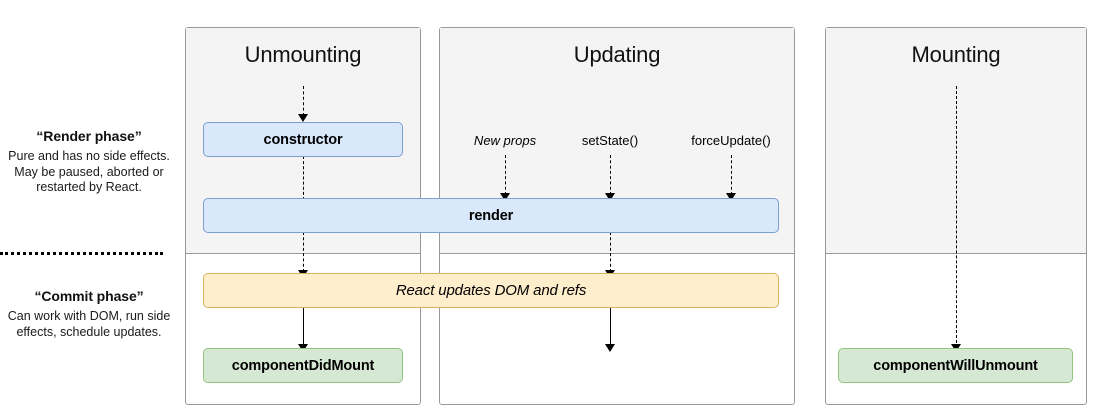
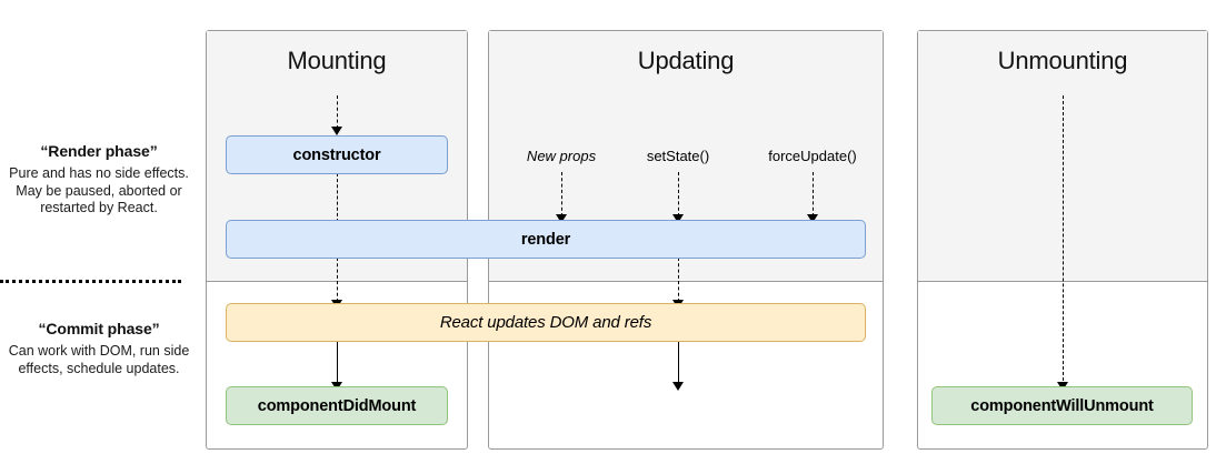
  “Render phase”
  Pure and has no side effects. May be paused, aborted or restarted by React.
  “Commit phase”
  Can work with DOM, run side effects, schedule updates.
- Unmounting
+ Mounting
  Updating
- Mounting
+ Unmounting
  New props
  setState()
  forceUpdate()
  constructor
  render
  React updates DOM and refs
  componentDidMount
  componentWillUnmount
